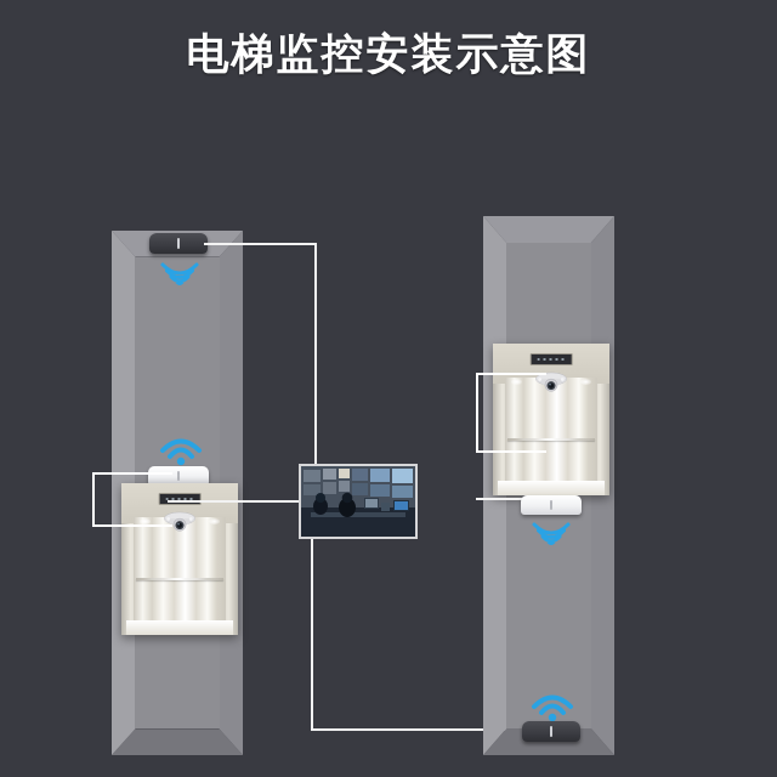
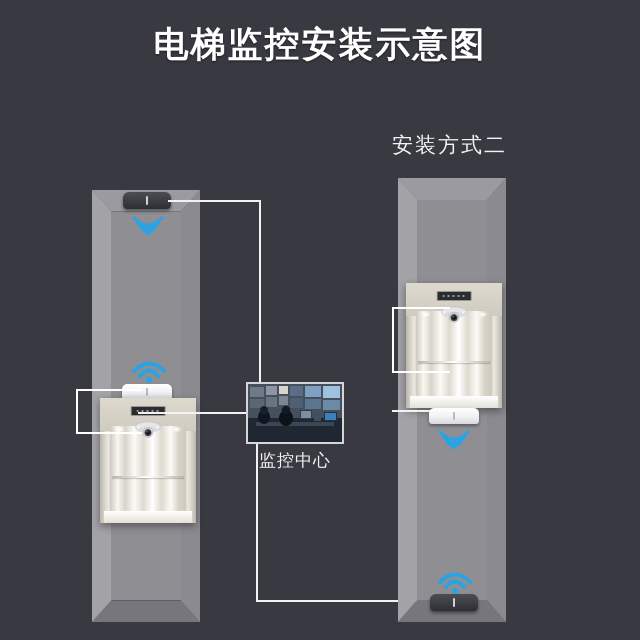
  电梯监控安装示意图
+ 安装方式二
+ 监控中心
